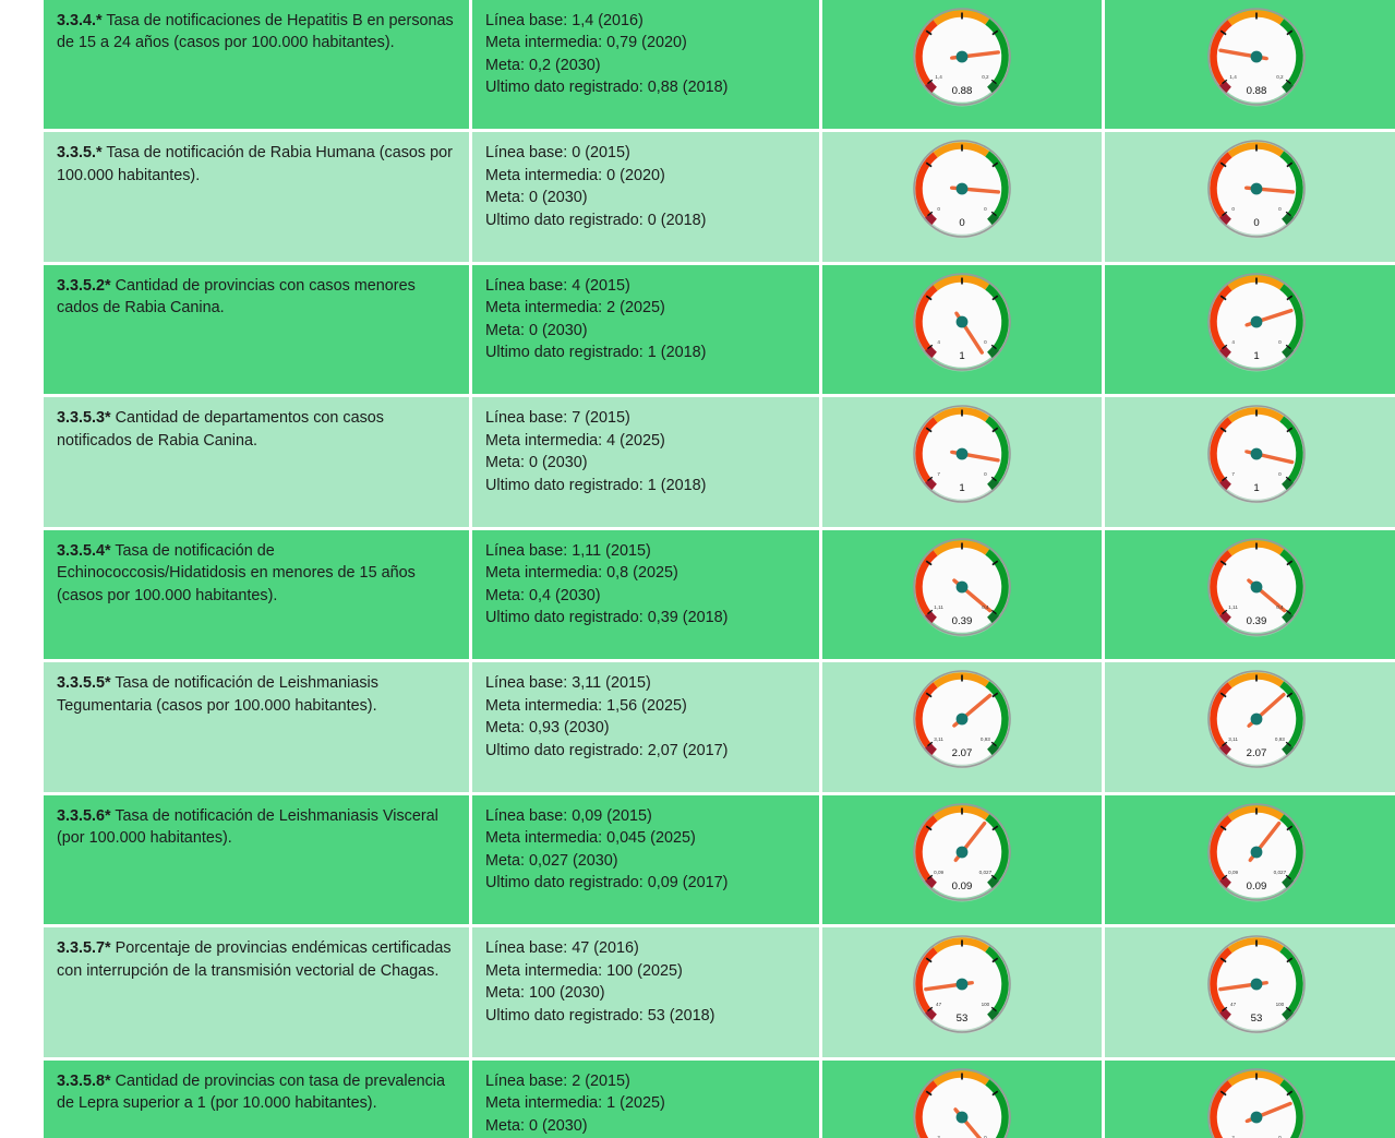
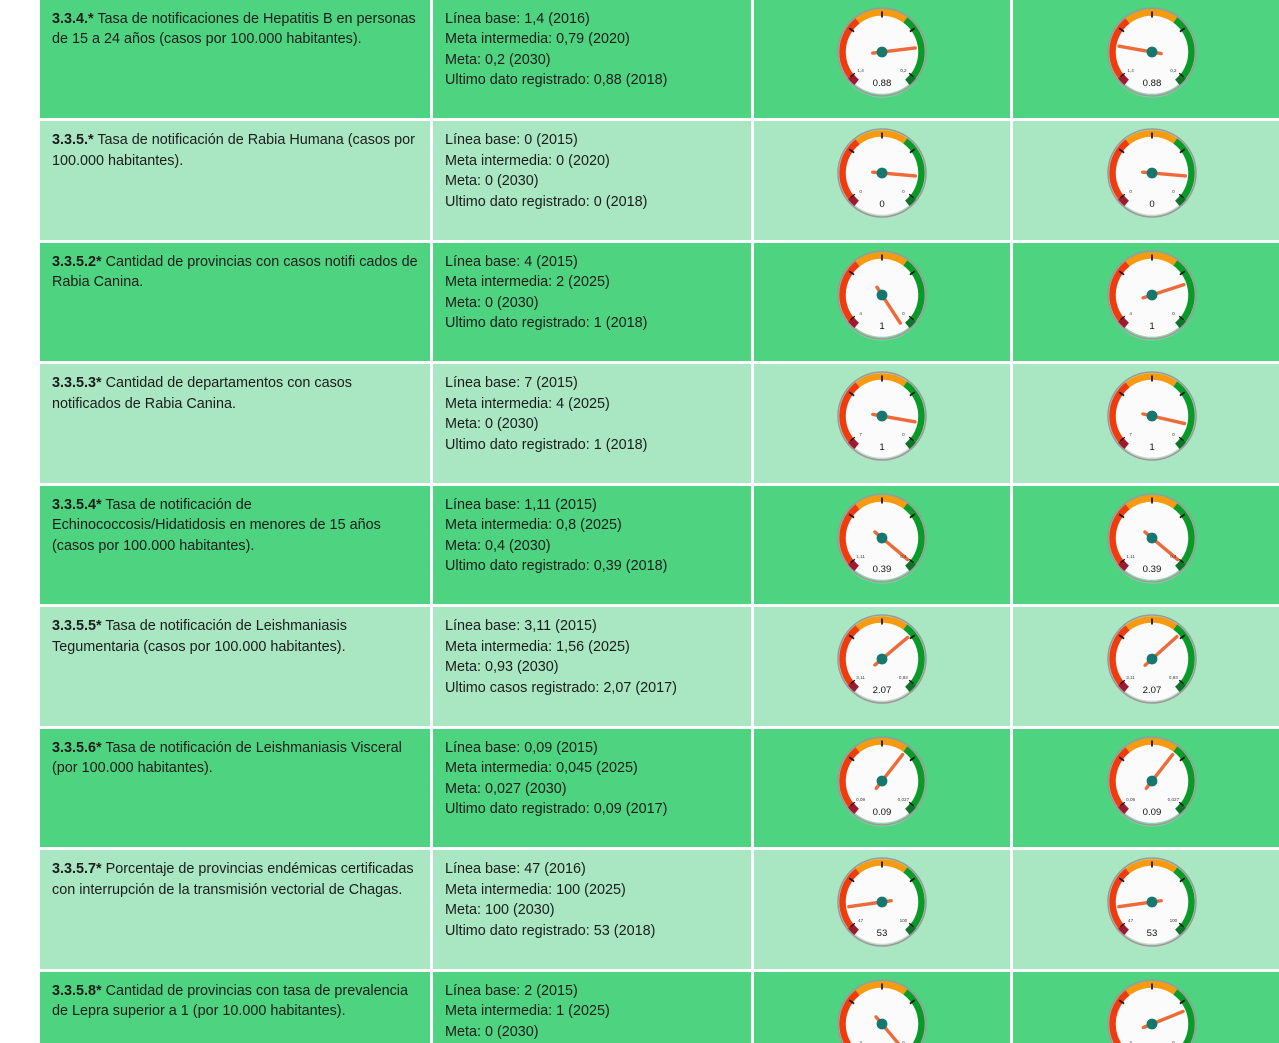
  3.3.4.* Tasa de notificaciones de Hepatitis B en personas de 15 a 24 años (casos por 100.000 habitantes).	Línea base: 1,4 (2016)Meta intermedia: 0,79 (2020)Meta: 0,2 (2030)Ultimo dato registrado: 0,88 (2018)	0.88	0.88
  3.3.5.* Tasa de notificación de Rabia Humana (casos por 100.000 habitantes).	Línea base: 0 (2015)Meta intermedia: 0 (2020)Meta: 0 (2030)Ultimo dato registrado: 0 (2018)	0	0
- 3.3.5.2* Cantidad de provincias con casos menores cados de Rabia Canina.	Línea base: 4 (2015)Meta intermedia: 2 (2025)Meta: 0 (2030)Ultimo dato registrado: 1 (2018)	1	1
+ 3.3.5.2* Cantidad de provincias con casos notifi cados de Rabia Canina.	Línea base: 4 (2015)Meta intermedia: 2 (2025)Meta: 0 (2030)Ultimo dato registrado: 1 (2018)	1	1
  3.3.5.3* Cantidad de departamentos con casos notificados de Rabia Canina.	Línea base: 7 (2015)Meta intermedia: 4 (2025)Meta: 0 (2030)Ultimo dato registrado: 1 (2018)	1	1
  3.3.5.4* Tasa de notificación de Echinococcosis/Hidatidosis en menores de 15 años (casos por 100.000 habitantes).	Línea base: 1,11 (2015)Meta intermedia: 0,8 (2025)Meta: 0,4 (2030)Ultimo dato registrado: 0,39 (2018)	0.39	0.39
- 3.3.5.5* Tasa de notificación de Leishmaniasis Tegumentaria (casos por 100.000 habitantes).	Línea base: 3,11 (2015)Meta intermedia: 1,56 (2025)Meta: 0,93 (2030)Ultimo dato registrado: 2,07 (2017)	2.07	2.07
+ 3.3.5.5* Tasa de notificación de Leishmaniasis Tegumentaria (casos por 100.000 habitantes).	Línea base: 3,11 (2015)Meta intermedia: 1,56 (2025)Meta: 0,93 (2030)Ultimo casos registrado: 2,07 (2017)	2.07	2.07
  3.3.5.6* Tasa de notificación de Leishmaniasis Visceral (por 100.000 habitantes).	Línea base: 0,09 (2015)Meta intermedia: 0,045 (2025)Meta: 0,027 (2030)Ultimo dato registrado: 0,09 (2017)	0.09	0.09
  3.3.5.7* Porcentaje de provincias endémicas certificadas con interrupción de la transmisión vectorial de Chagas.	Línea base: 47 (2016)Meta intermedia: 100 (2025)Meta: 100 (2030)Ultimo dato registrado: 53 (2018)	53	53
  3.3.5.8* Cantidad de provincias con tasa de prevalencia de Lepra superior a 1 (por 10.000 habitantes).	Línea base: 2 (2015)Meta intermedia: 1 (2025)Meta: 0 (2030)
